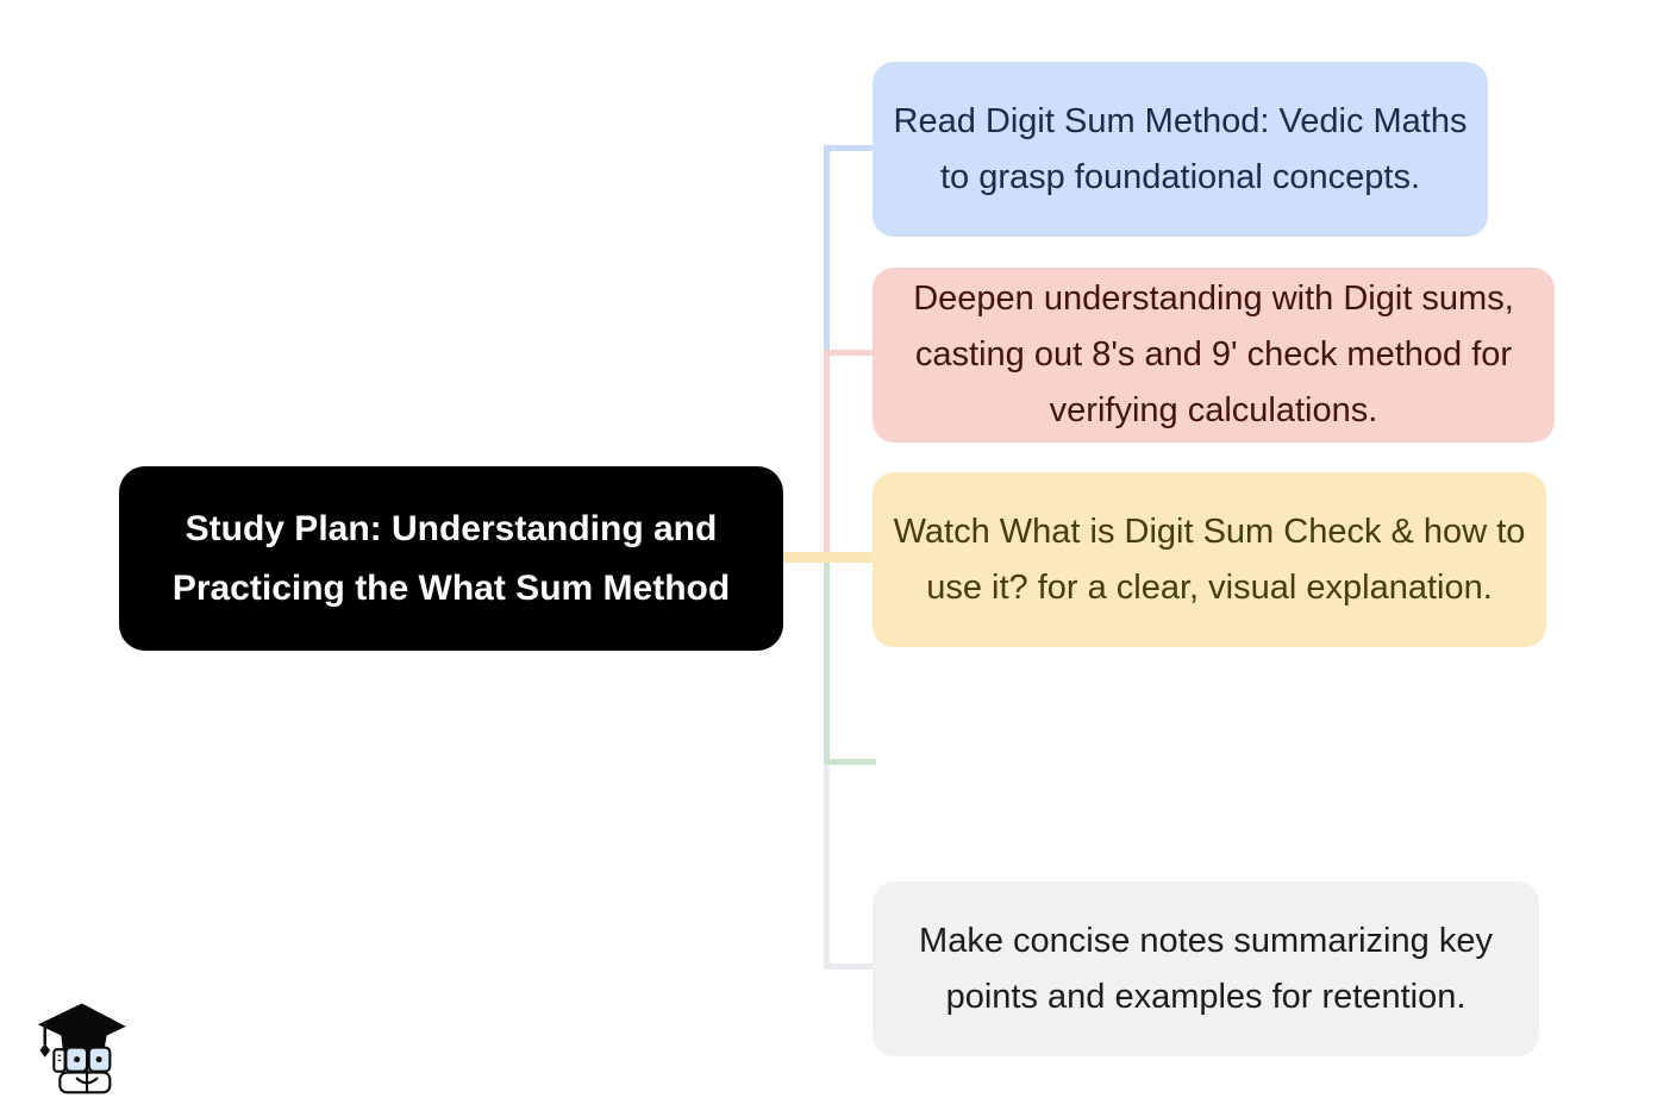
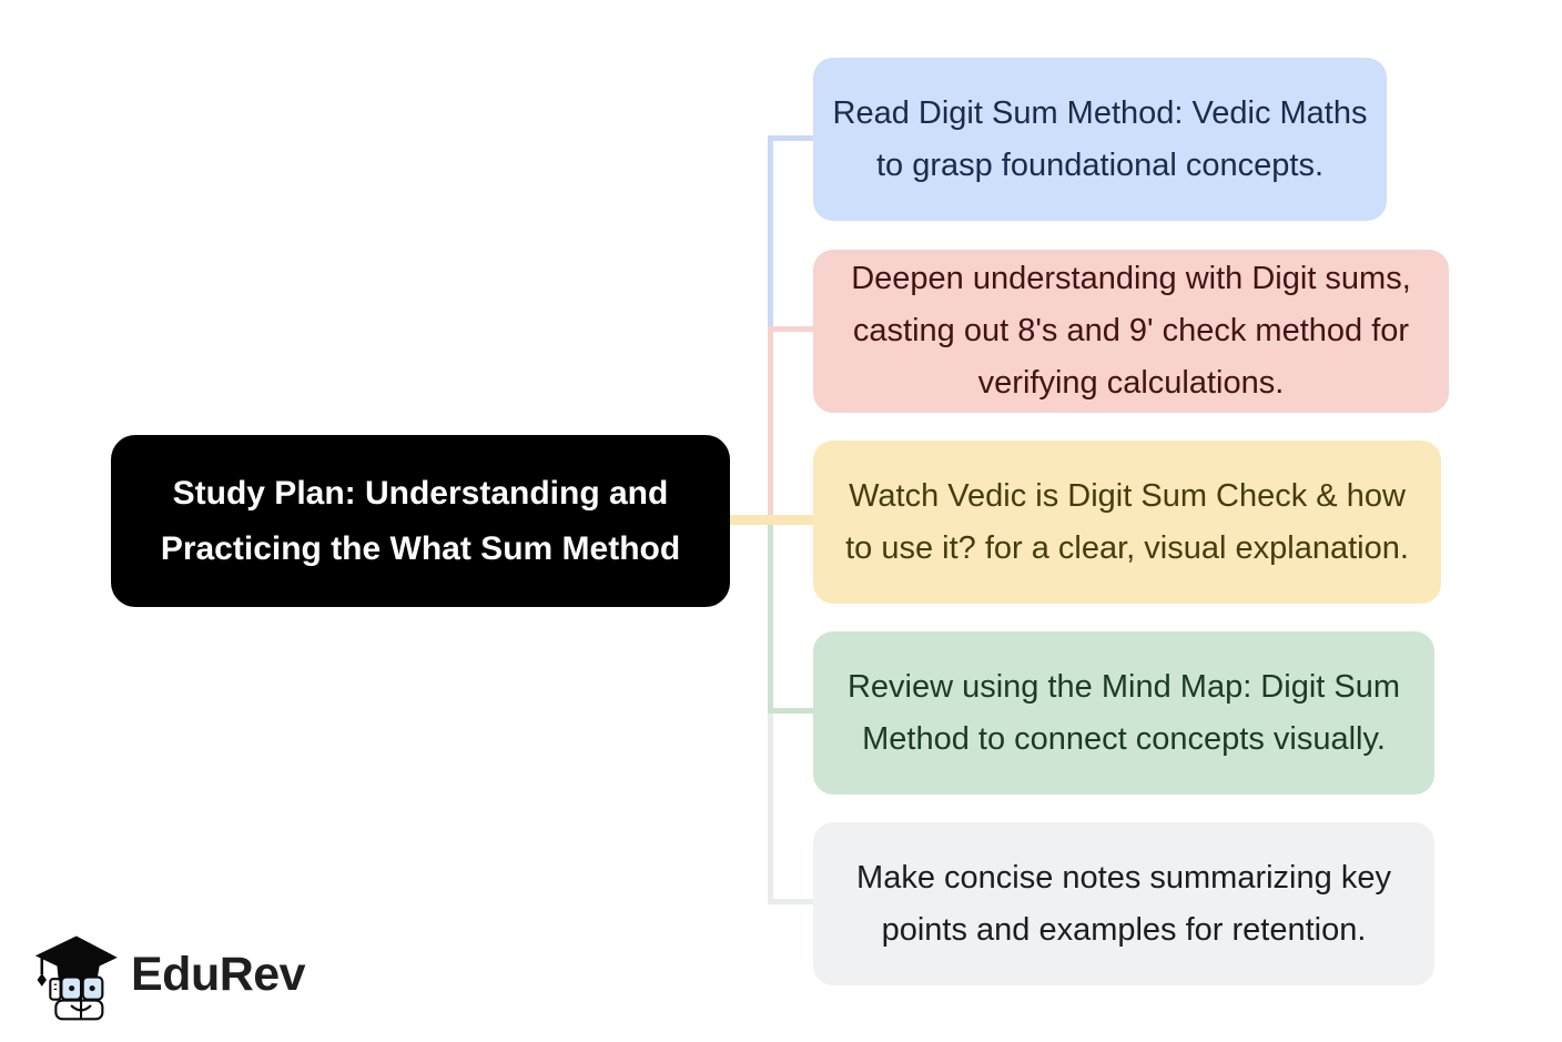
  Study Plan: Understanding and Practicing the What Sum Method
  Read Digit Sum Method: Vedic Maths to grasp foundational concepts.
  Deepen understanding with Digit sums, casting out 8's and 9' check method for verifying calculations.
- Watch What is Digit Sum Check & how to use it? for a clear, visual explanation.
+ Watch Vedic is Digit Sum Check & how to use it? for a clear, visual explanation.
+ Review using the Mind Map: Digit Sum Method to connect concepts visually.
  Make concise notes summarizing key points and examples for retention.
+ EduRev
